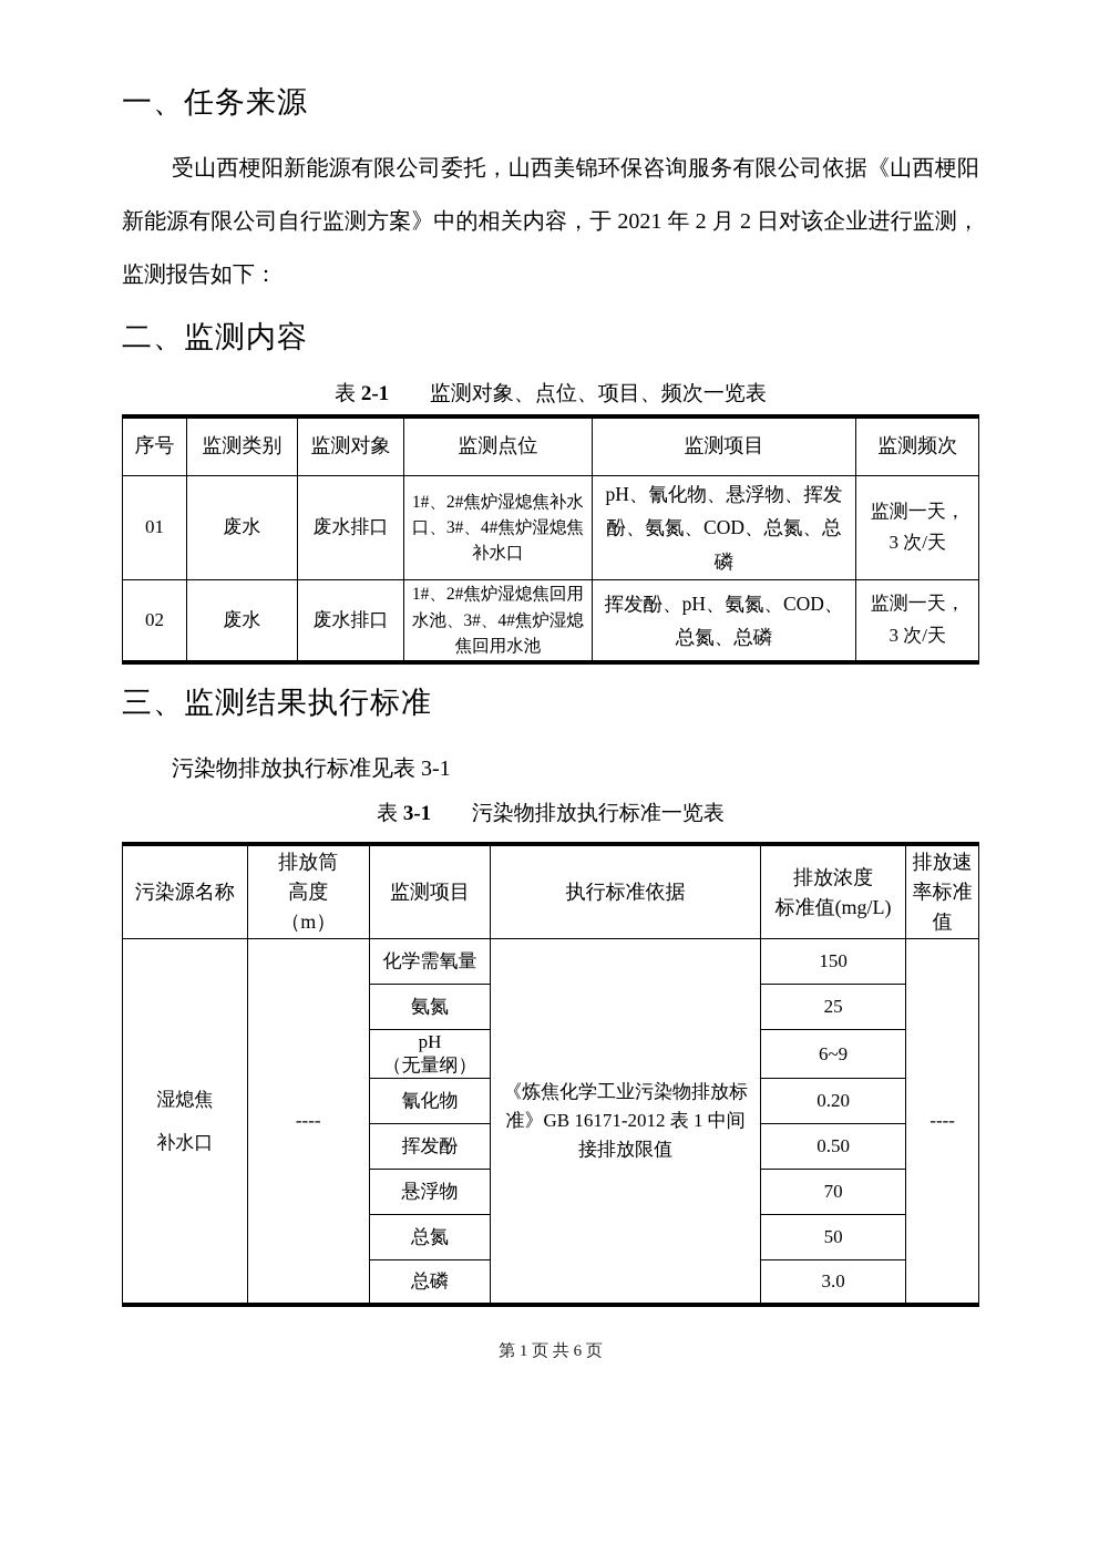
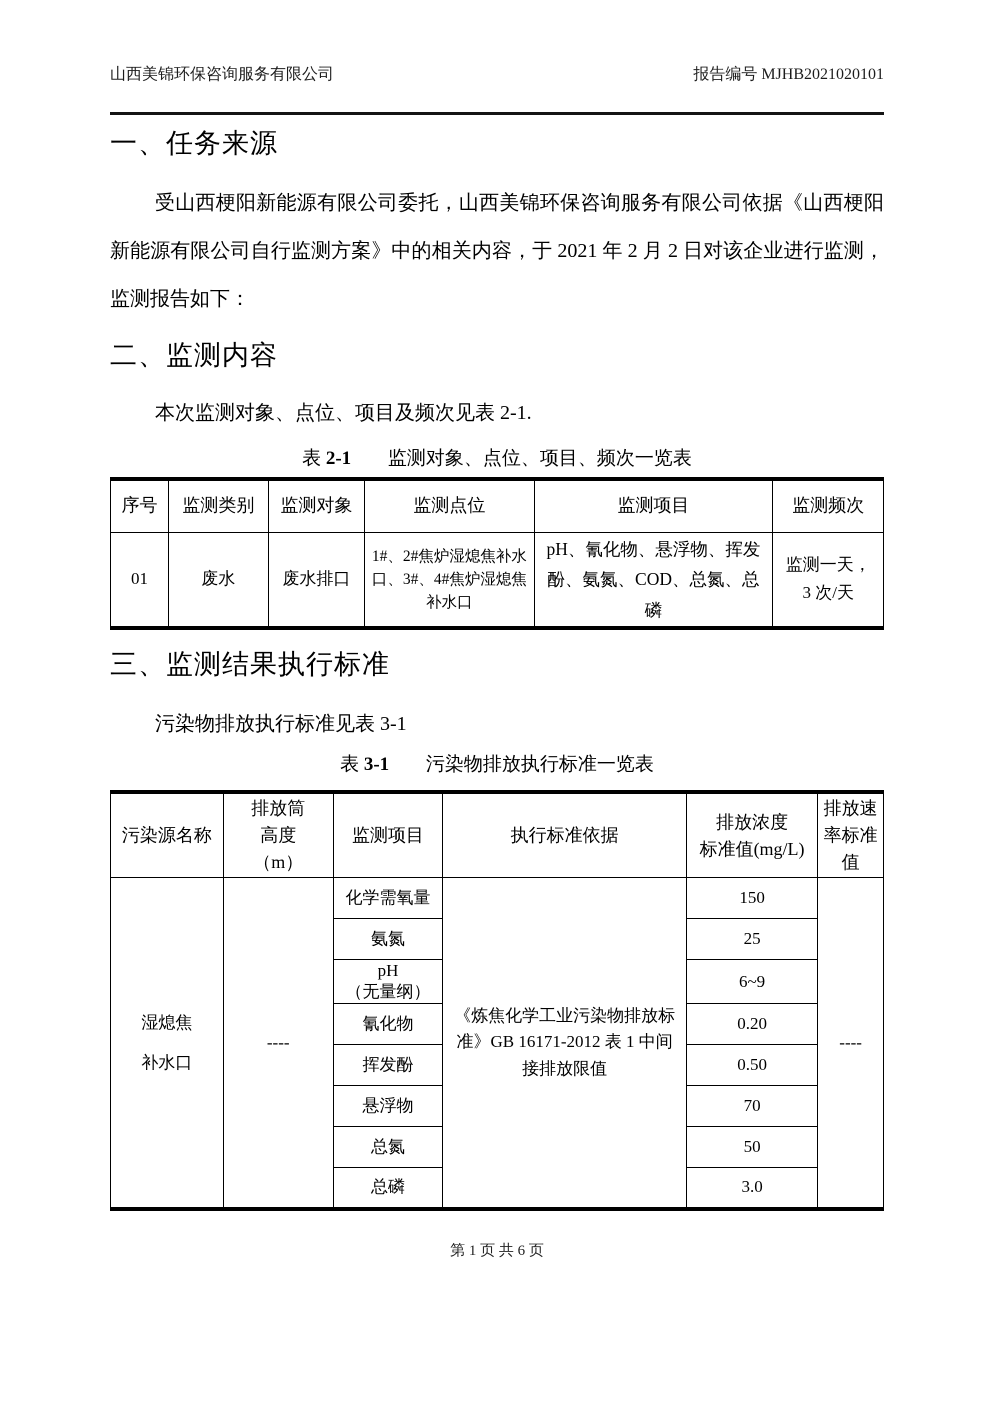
+ 山西美锦环保咨询服务有限公司
+ 报告编号 MJHB2021020101
  一、任务来源
  受山西梗阳新能源有限公司委托，山西美锦环保咨询服务有限公司依据《山西梗阳新能源有限公司自行监测方案》中的相关内容，于 2021 年 2 月 2 日对该企业进行监测，监测报告如下：
  二、监测内容
+ 本次监测对象、点位、项目及频次见表 2-1.
  表 2-1 监测对象、点位、项目、频次一览表
  序号	监测类别	监测对象	监测点位	监测项目	监测频次
  01	废水	废水排口	1#、2#焦炉湿熄焦补水口、3#、4#焦炉湿熄焦补水口	pH、氰化物、悬浮物、挥发酚、氨氮、COD、总氮、总磷	监测一天， 3 次/天
- 02	废水	废水排口	1#、2#焦炉湿熄焦回用水池、3#、4#焦炉湿熄焦回用水池	挥发酚、pH、氨氮、COD、总氮、总磷	监测一天， 3 次/天
  三、监测结果执行标准
  污染物排放执行标准见表 3-1
  表 3-1 污染物排放执行标准一览表
  污染源名称	排放筒 高度 （m）	监测项目	执行标准依据	排放浓度 标准值(mg/L)	排放速 率标准 值
  湿熄焦 补水口	----	化学需氧量	《炼焦化学工业污染物排放标准》GB 16171-2012 表 1 中间接排放限值	150	----
  氨氮	25
  pH （无量纲）	6~9
  氰化物	0.20
  挥发酚	0.50
  悬浮物	70
  总氮	50
  总磷	3.0
  第 1 页 共 6 页
